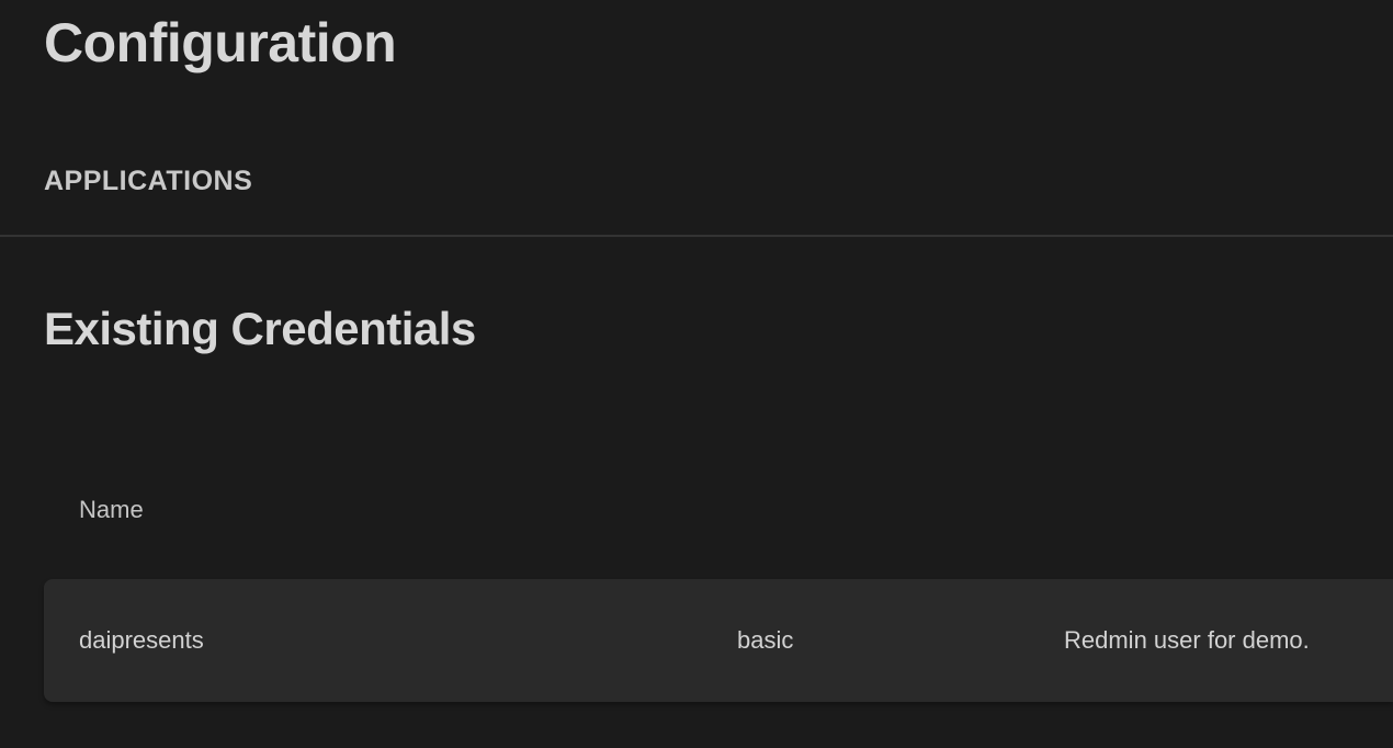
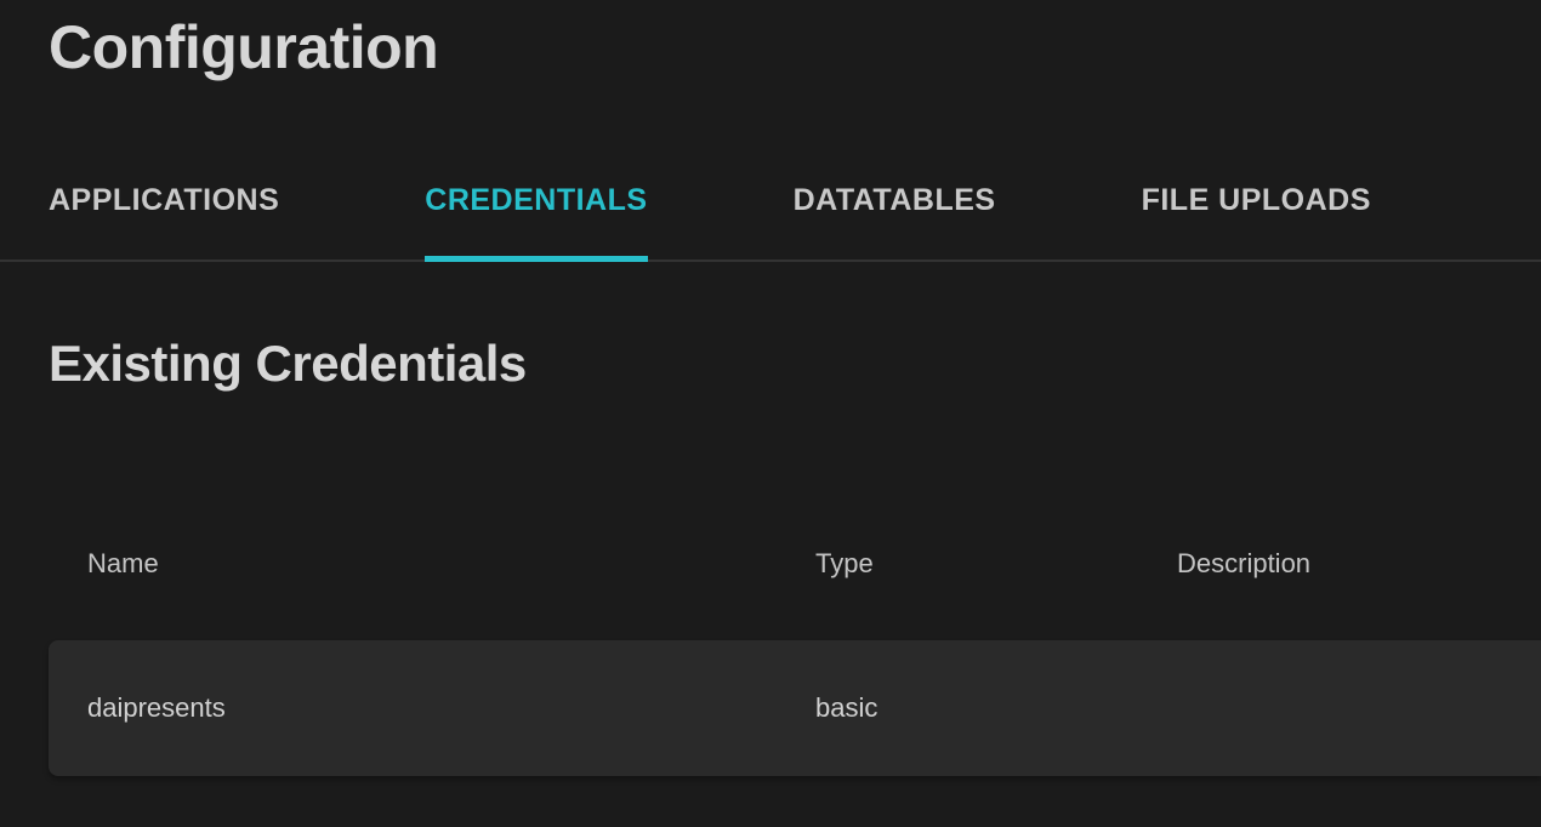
  Configuration
  APPLICATIONS
+ CREDENTIALS
+ DATATABLES
+ FILE UPLOADS
  Existing Credentials
  Name
+ Type
+ Description
  daipresents
  basic
- Redmin user for demo.
